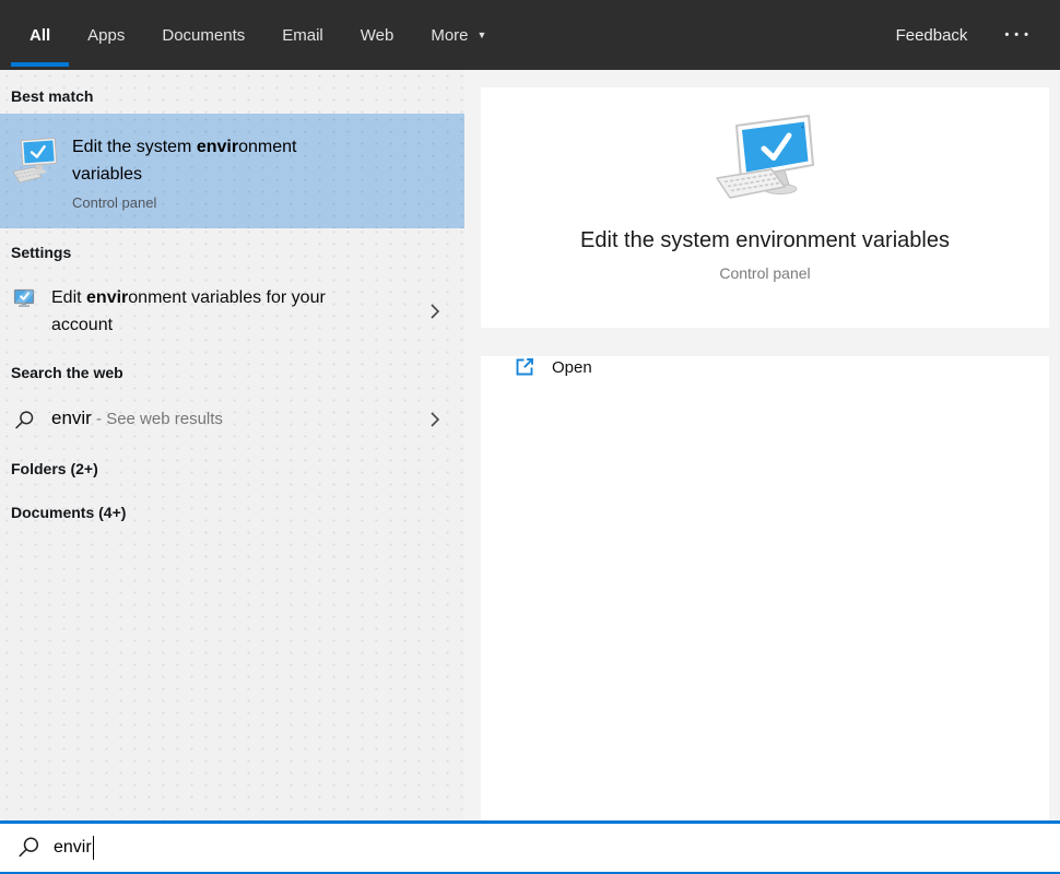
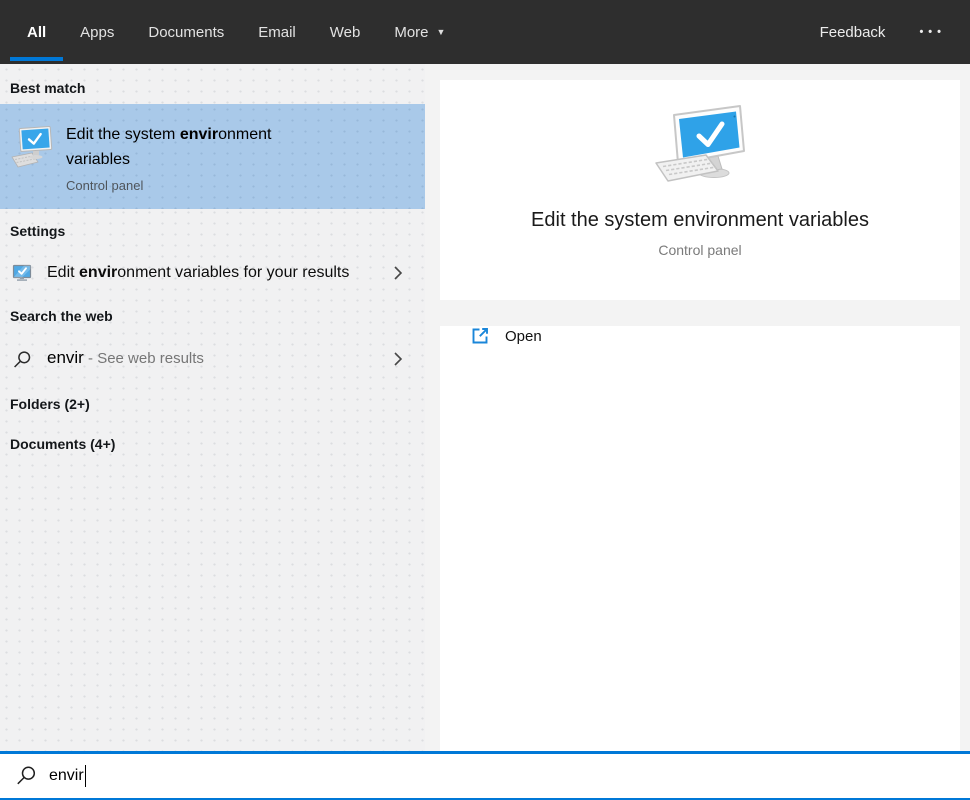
  All
  Apps
  Documents
  Email
  Web
  More
  ▼
  Feedback
  •••
  Best match
  Edit the system environment variables
  Control panel
  Settings
- Edit environment variables for your account
+ Edit environment variables for your results
  Search the web
  envir - See web results
  Folders (2+)
  Documents (4+)
  Edit the system environment variables
  Control panel
  Open
  envir
